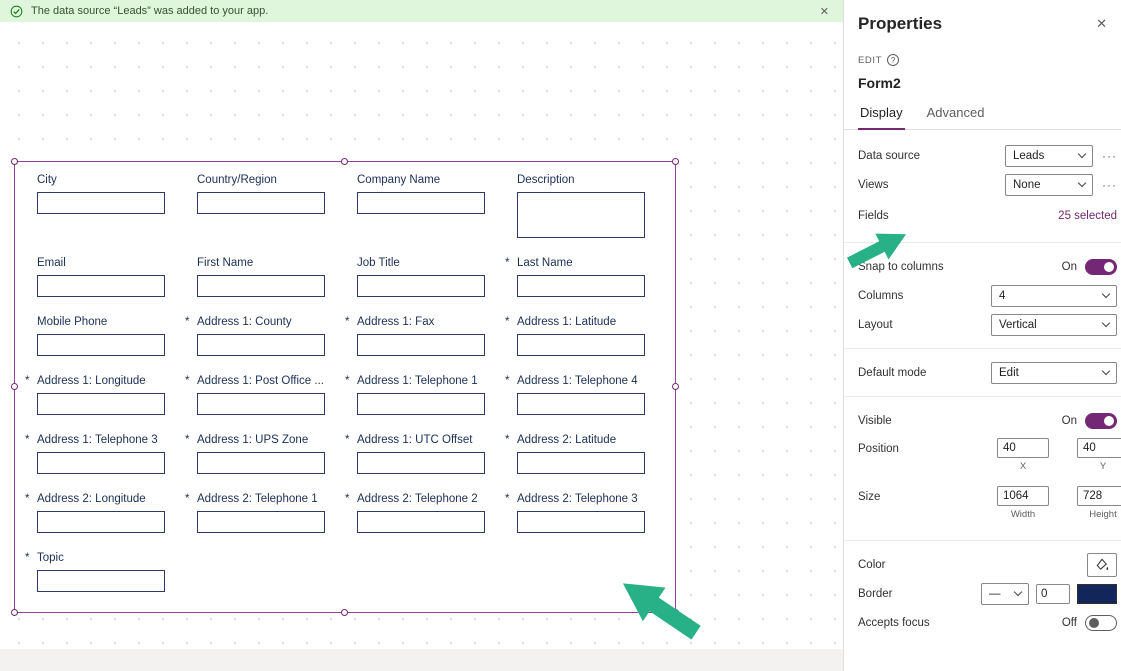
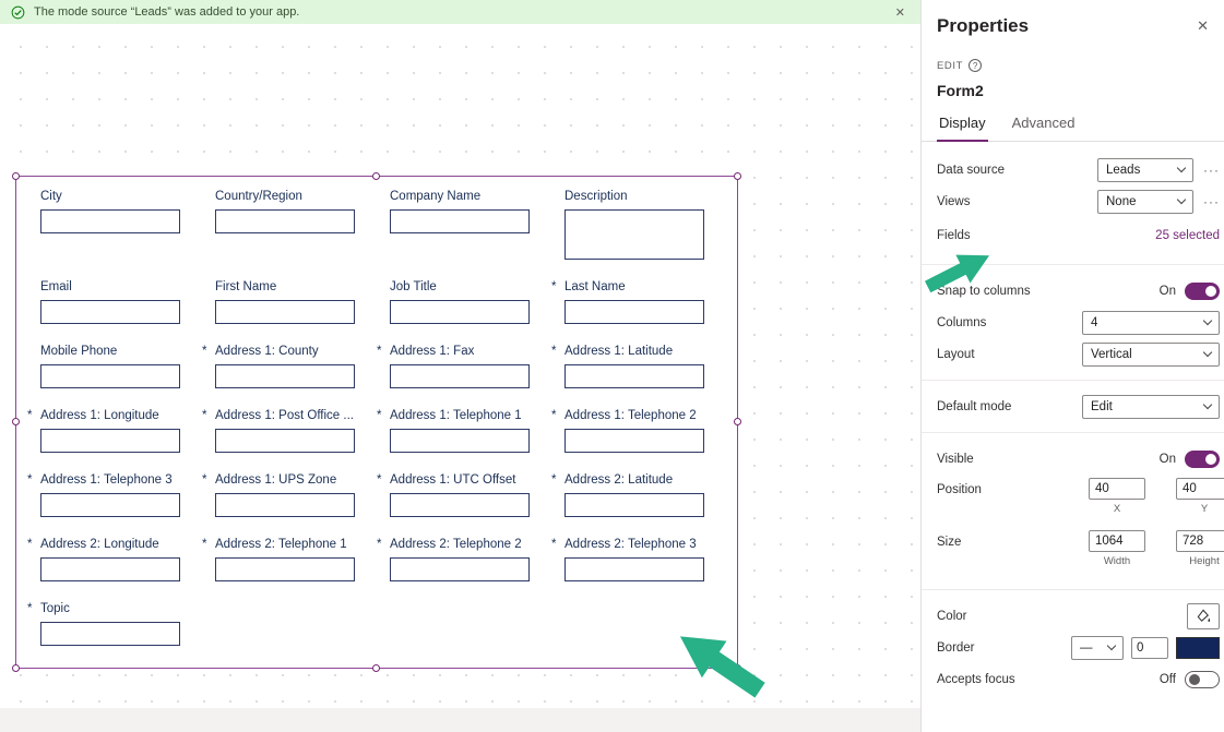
- The data source “Leads” was added to your app.
+ The mode source “Leads” was added to your app.
  ✕
  City
  Country/Region
  Company Name
  Description
  Email
  First Name
  Job Title
  *
  Last Name
  Mobile Phone
  *
  Address 1: County
  *
  Address 1: Fax
  *
  Address 1: Latitude
  *
  Address 1: Longitude
  *
  Address 1: Post Office ...
  *
  Address 1: Telephone 1
  *
- Address 1: Telephone 4
+ Address 1: Telephone 2
  *
  Address 1: Telephone 3
  *
  Address 1: UPS Zone
  *
  Address 1: UTC Offset
  *
  Address 2: Latitude
  *
  Address 2: Longitude
  *
  Address 2: Telephone 1
  *
  Address 2: Telephone 2
  *
  Address 2: Telephone 3
  *
  Topic
  ✕
  Properties
  EDIT
  ?
  Form2
  Display
  Advanced
  Data source
  Leads
  ···
  Views
  None
  ···
  Fields
  25 selected
  Snap to columns
  On
  Columns
  4
  Layout
  Vertical
  Default mode
  Edit
  Visible
  On
  Position
  40
  X
  40
  Y
  Size
  1064
  Width
  728
  Height
  Color
  Border
  —
  0
  Accepts focus
  Off
